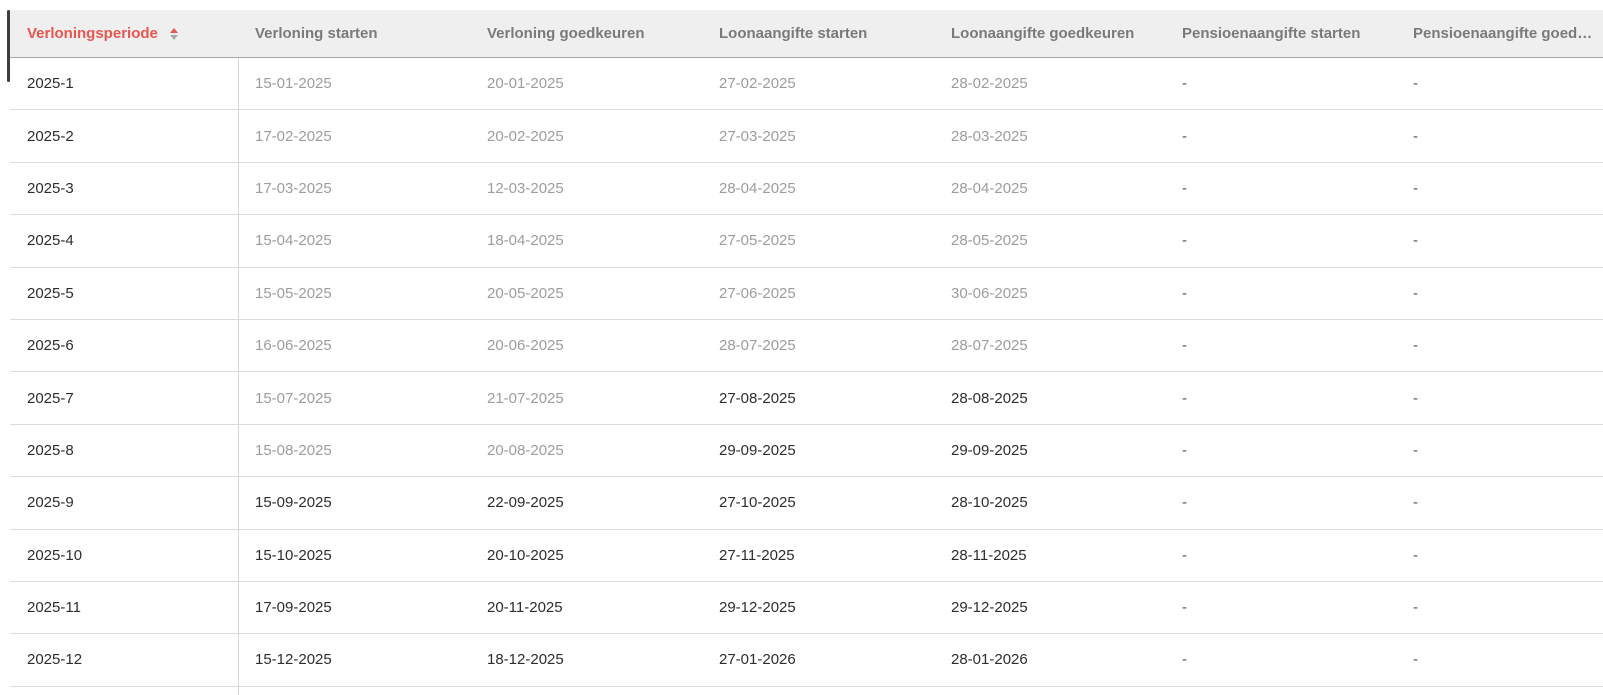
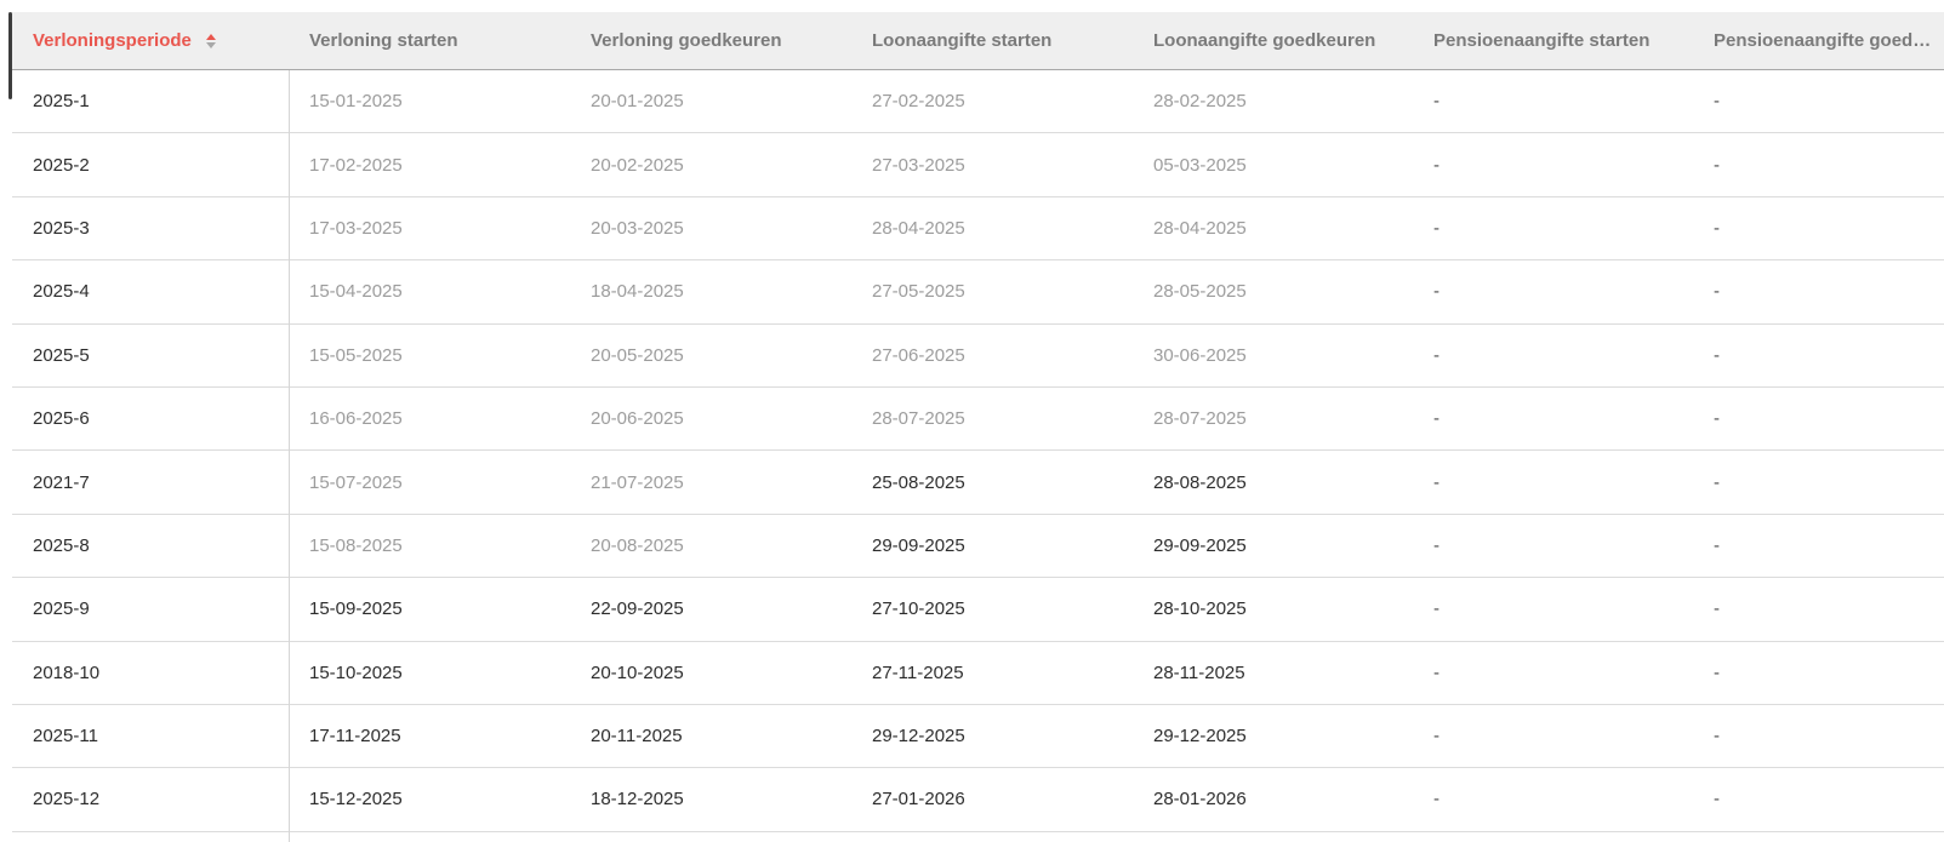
  Verloningsperiode
  Verloning starten
  Verloning goedkeuren
  Loonaangifte starten
  Loonaangifte goedkeuren
  Pensioenaangifte starten
  Pensioenaangifte goedke
  2025-1
  15-01-2025
  20-01-2025
  27-02-2025
  28-02-2025
  -
  -
  2025-2
  17-02-2025
  20-02-2025
  27-03-2025
- 28-03-2025
+ 05-03-2025
  -
  -
  2025-3
  17-03-2025
- 12-03-2025
+ 20-03-2025
  28-04-2025
  28-04-2025
  -
  -
  2025-4
  15-04-2025
  18-04-2025
  27-05-2025
  28-05-2025
  -
  -
  2025-5
  15-05-2025
  20-05-2025
  27-06-2025
  30-06-2025
  -
  -
  2025-6
  16-06-2025
  20-06-2025
  28-07-2025
  28-07-2025
  -
  -
- 2025-7
+ 2021-7
  15-07-2025
  21-07-2025
- 27-08-2025
+ 25-08-2025
  28-08-2025
  -
  -
  2025-8
  15-08-2025
  20-08-2025
  29-09-2025
  29-09-2025
  -
  -
  2025-9
  15-09-2025
  22-09-2025
  27-10-2025
  28-10-2025
  -
  -
- 2025-10
+ 2018-10
  15-10-2025
  20-10-2025
  27-11-2025
  28-11-2025
  -
  -
  2025-11
- 17-09-2025
+ 17-11-2025
  20-11-2025
  29-12-2025
  29-12-2025
  -
  -
  2025-12
  15-12-2025
  18-12-2025
  27-01-2026
  28-01-2026
  -
  -
